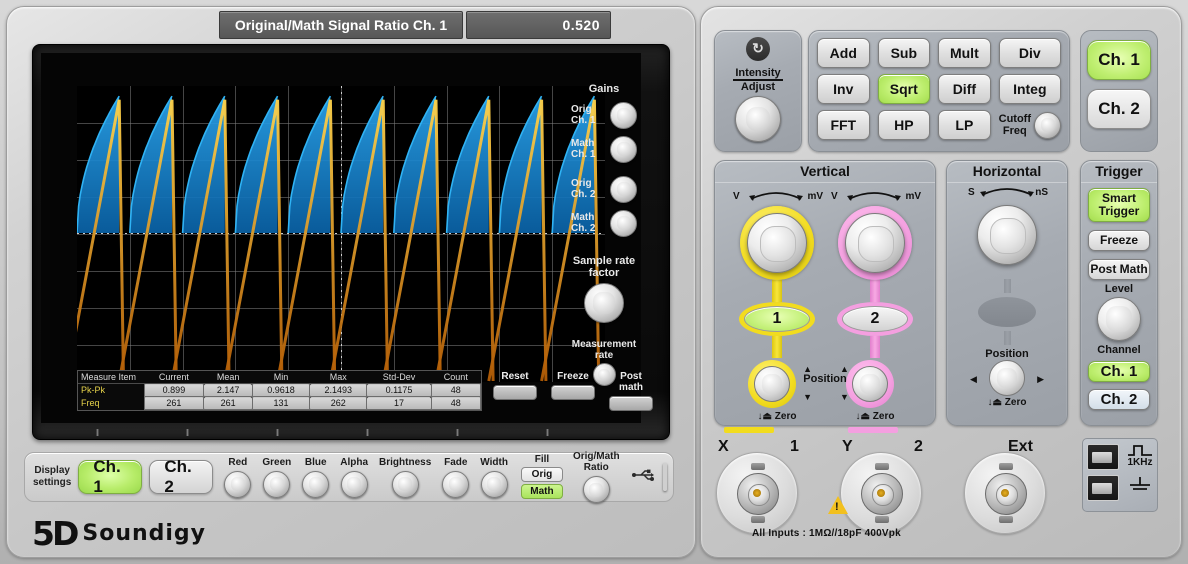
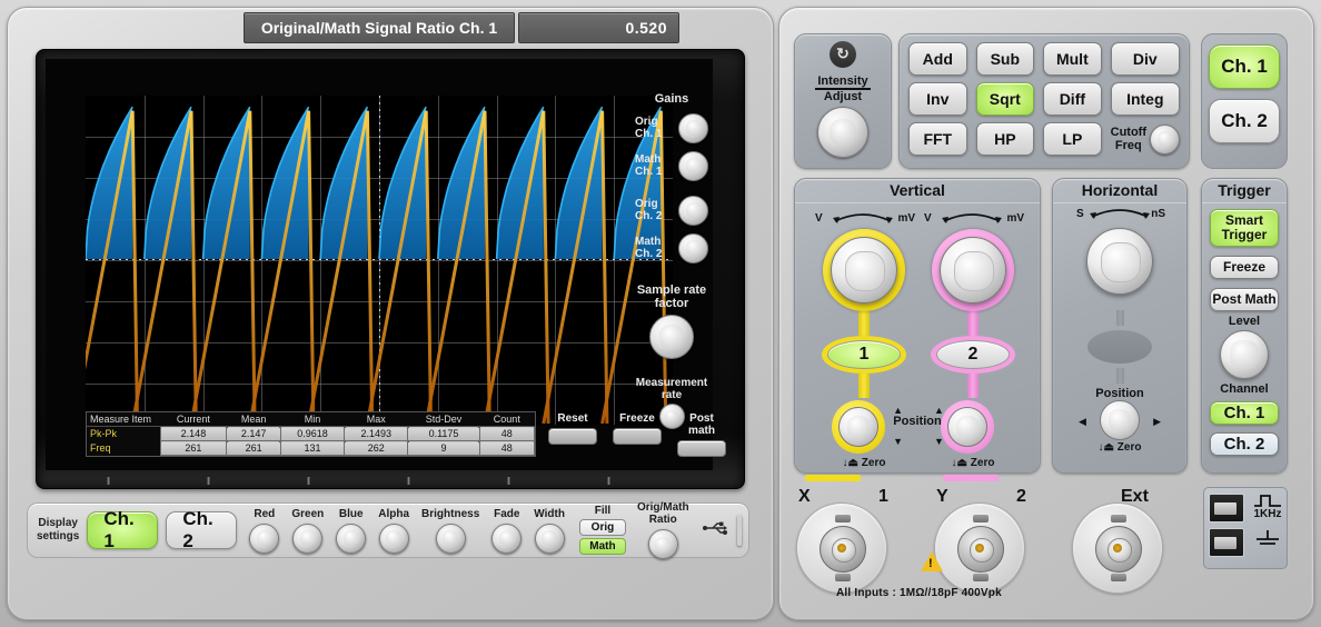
  Original/Math Signal Ratio Ch. 1
  0.520
  Gains
  Orig
  Ch. 1
  Math
  Ch. 1
  Orig
  Ch. 2
  Math
  Ch. 2
  Sample rate
  factor
  Measurement
  rate
  Measure Item	Current	Mean	Min	Max	Std-Dev	Count
- Pk-Pk	0.899	2.147	0.9618	2.1493	0.1175	48
+ Pk-Pk	2.148	2.147	0.9618	2.1493	0.1175	48
- Freq	261	261	131	262	17	48
+ Freq	261	261	131	262	9	48
  Reset
  Freeze
  Post math
  Display
  settings
  Ch. 1
  Ch. 2
  Red
  Green
  Blue
  Alpha
  Brightness
  Fade
  Width
  Fill
  Orig
  Math
  Orig/Math Ratio
- 5D
- Soundigy
  ↻
  Intensity
  Adjust
  Add
  Sub
  Mult
  Div
  Inv
  Sqrt
  Diff
  Integ
  FFT
  HP
  LP
  Cutoff
  Freq
  Ch. 1
  Ch. 2
  Vertical
  V
  mV
  1
  ▲
  ▼
  ↓⏏ Zero
  V
  mV
  2
  ▲
  ▼
  ↓⏏ Zero
  Position
  Horizontal
  S
  nS
  Position
  ◀
  ▶
  ↓⏏ Zero
  Trigger
  Smart
  Trigger
  Freeze
  Post Math
  Level
  Channel
  Ch. 1
  Ch. 2
  X
  1
  Y
  2
  Ext
  !
  All Inputs : 1MΩ//18pF 400Vpk
  1KHz
